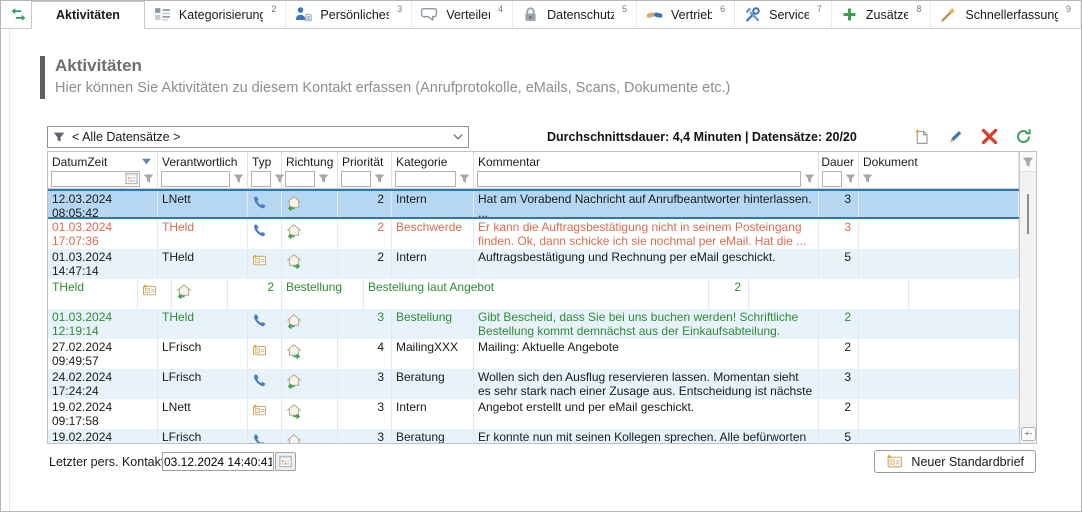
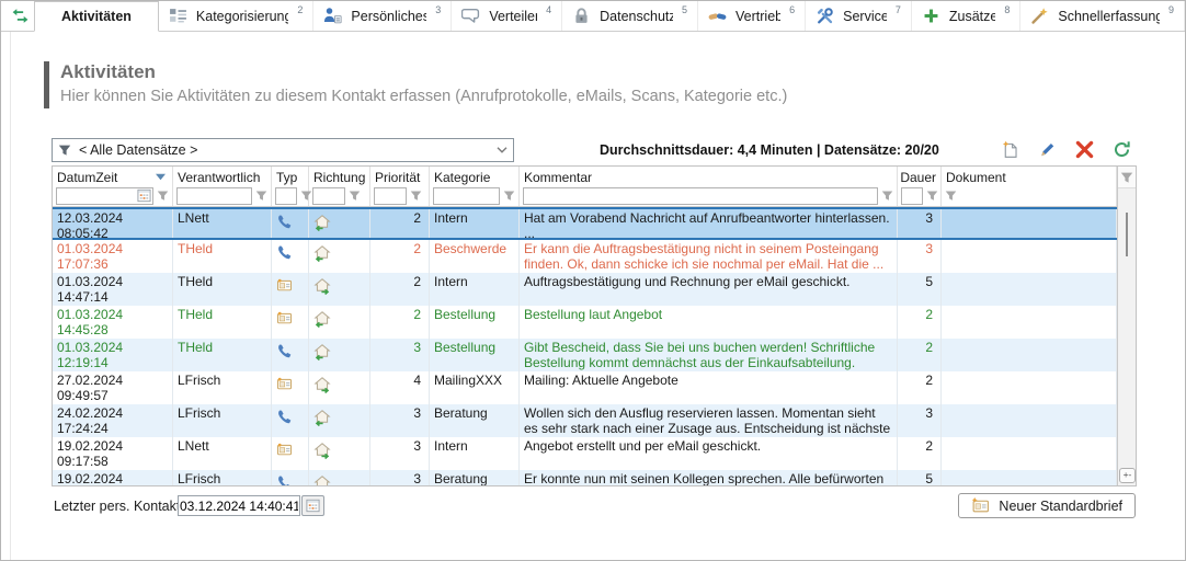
  Aktivitäten
  Kategorisierung
  2
  Persönliches
  3
  Verteiler
  4
  Datenschutz
  5
  Vertrieb
  6
  Service
  7
  Zusätze
  8
  Schnellerfassung
  9
  Aktivitäten
- Hier können Sie Aktivitäten zu diesem Kontakt erfassen (Anrufprotokolle, eMails, Scans, Dokumente etc.)
+ Hier können Sie Aktivitäten zu diesem Kontakt erfassen (Anrufprotokolle, eMails, Scans, Kategorie etc.)
  < Alle Datensätze >
  Durchschnittsdauer: 4,4 Minuten | Datensätze: 20/20
  DatumZeit
  Verantwortlich
  Typ
  Richtung
  Priorität
  Kategorie
  Kommentar
  Dauer
  Dokument
  12.03.2024 08:05:42
  LNett
  2
  Intern
  Hat am Vorabend Nachricht auf Anrufbeantworter hinterlassen.
  ...
  3
  01.03.2024 17:07:36
  THeld
  2
  Beschwerde
  Er kann die Auftragsbestätigung nicht in seinem Posteingang finden. Ok, dann schicke ich sie nochmal per eMail. Hat die ...
  3
  01.03.2024 14:47:14
  THeld
  2
  Intern
  Auftragsbestätigung und Rechnung per eMail geschickt.
  5
+ 01.03.2024 14:45:28
  THeld
  2
  Bestellung
  Bestellung laut Angebot
  2
  01.03.2024 12:19:14
  THeld
  3
  Bestellung
  Gibt Bescheid, dass Sie bei uns buchen werden! Schriftliche Bestellung kommt demnächst aus der Einkaufsabteilung.
  2
  27.02.2024 09:49:57
  LFrisch
  4
  MailingXXX
  Mailing: Aktuelle Angebote
  2
  24.02.2024 17:24:24
  LFrisch
  3
  Beratung
  Wollen sich den Ausflug reservieren lassen. Momentan sieht es sehr stark nach einer Zusage aus. Entscheidung ist nächste
  3
  19.02.2024 09:17:58
  LNett
  3
  Intern
  Angebot erstellt und per eMail geschickt.
  2
  LFrisch
  3
  Beratung
  Er konnte nun mit seinen Kollegen sprechen. Alle befürworten
  5
  +-
  Letzter pers. Kontak
  03.12.2024 14:40:41
  Neuer Standardbrief
